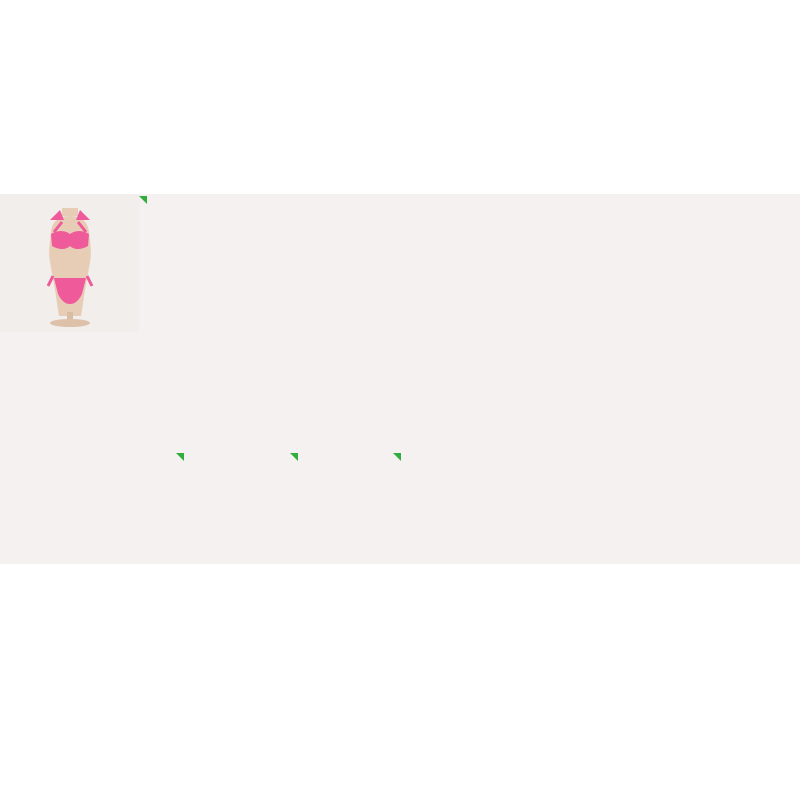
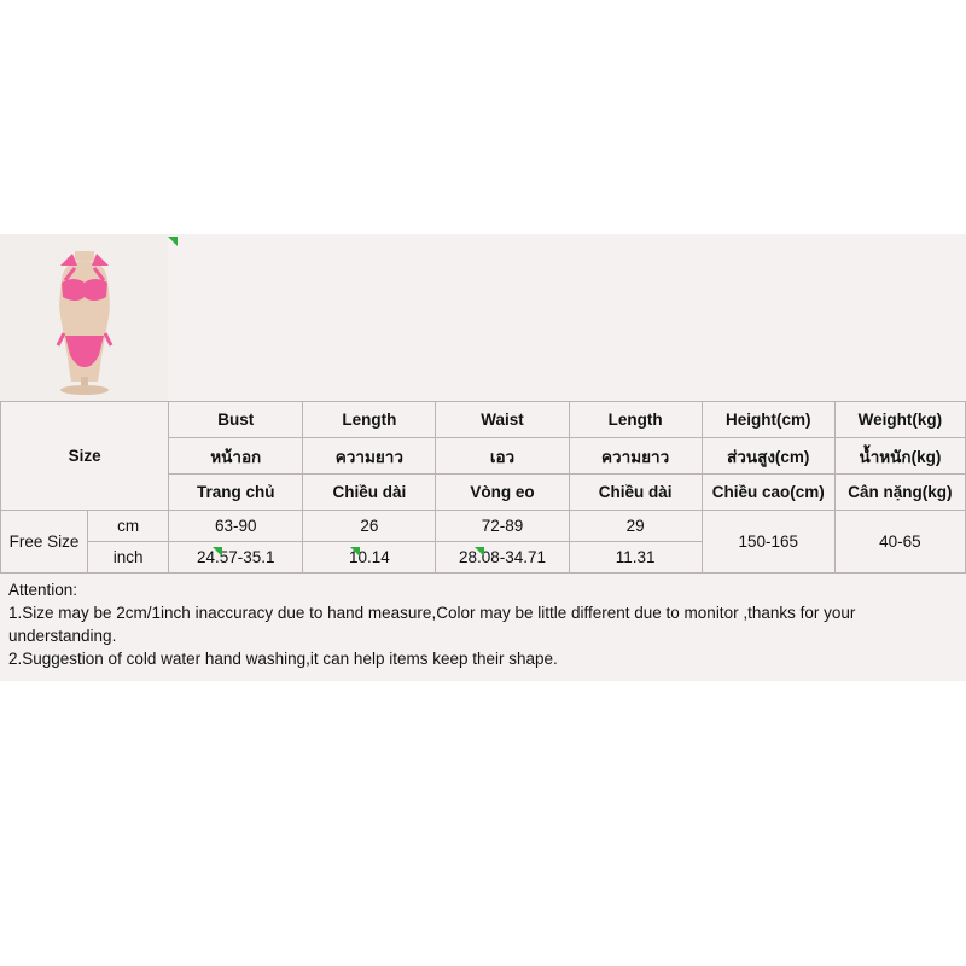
+ Size	Bust	Length	Waist	Length	Height(cm)	Weight(kg)
+ หน้าอก	ความยาว	เอว	ความยาว	ส่วนสูง(cm)	น้ำหนัก(kg)
+ Trang chủ	Chiều dài	Vòng eo	Chiều dài	Chiều cao(cm)	Cân nặng(kg)
+ Free Size	cm	63-90	26	72-89	29	150-165	40-65
+ inch	24.57-35.1	10.14	28.08-34.71	11.31
+ Attention:
+ 1.Size may be 2cm/1inch inaccuracy due to hand measure,Color may be little different due to monitor ,thanks for your understanding.
+ 2.Suggestion of cold water hand washing,it can help items keep their shape.
